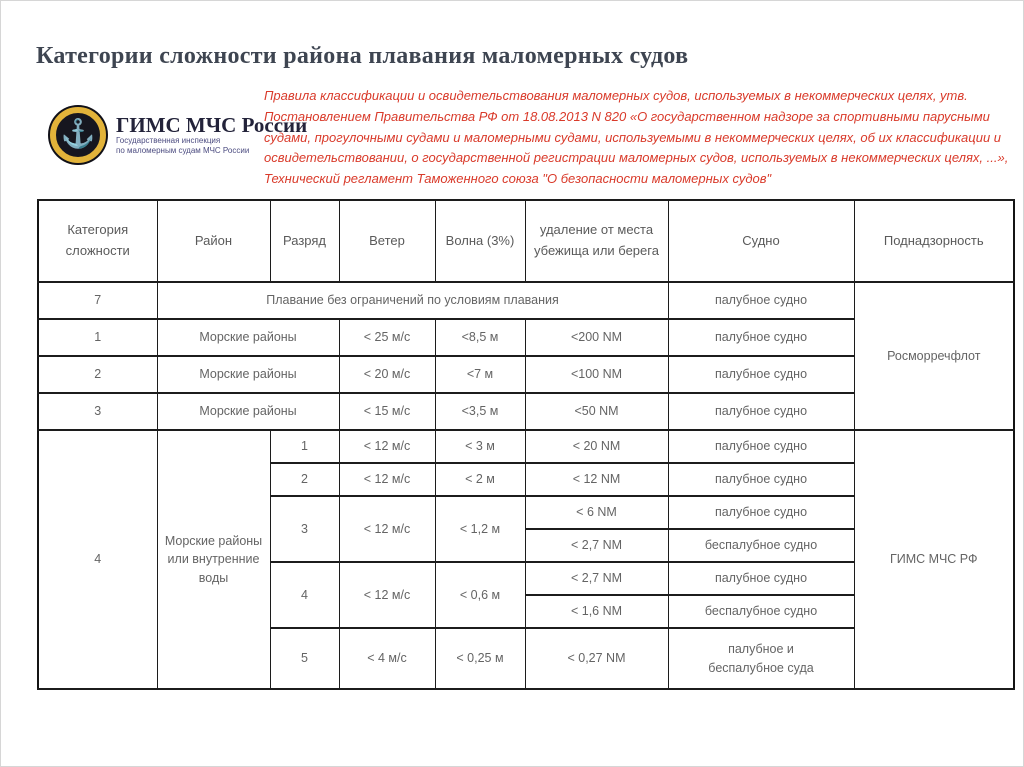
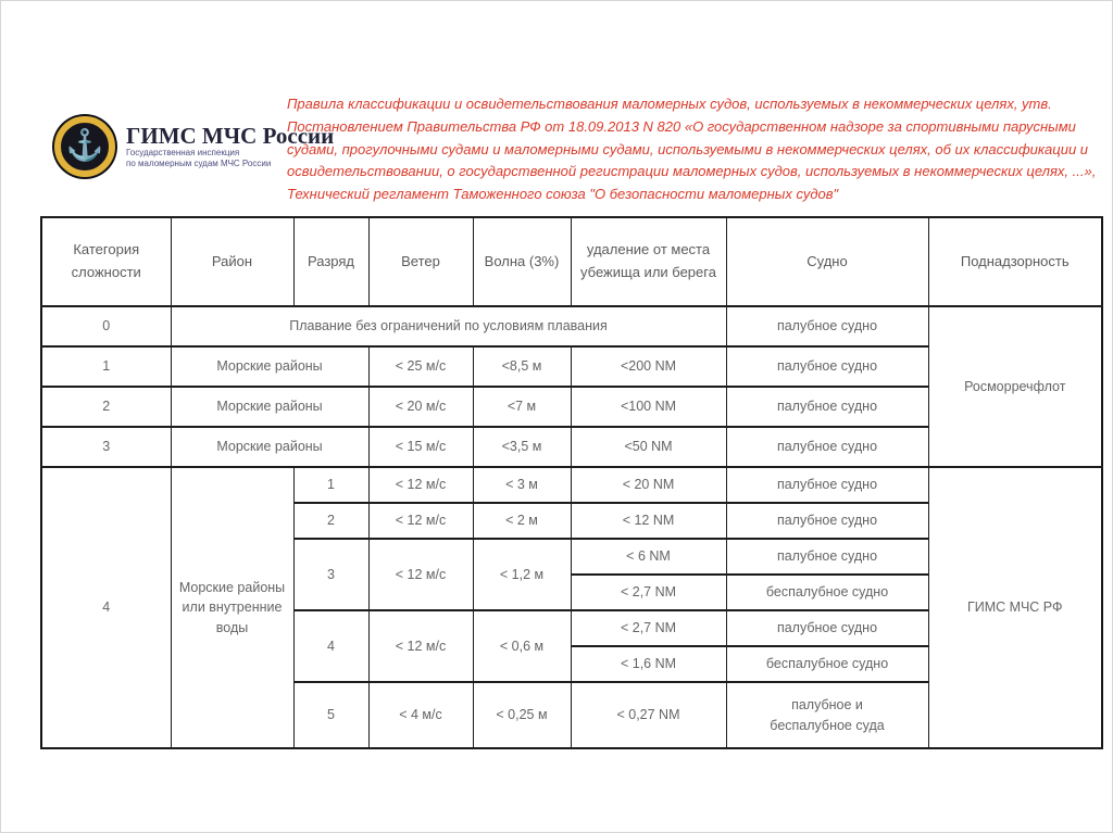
- Категории сложности района плавания маломерных судов
  ⚓
  ГИМС МЧС России
  Государственная инспекция
  по маломерным судам МЧС России
- Правила классификации и освидетельствования маломерных судов, используемых в некоммерческих целях, утв. Постановлением Правительства РФ от 18.08.2013 N 820 «О государственном надзоре за спортивными парусными судами, прогулочными судами и маломерными судами, используемыми в некоммерческих целях, об их классификации и освидетельствовании, о государственной регистрации маломерных судов, используемых в некоммерческих целях, ...», Технический регламент Таможенного союза "О безопасности маломерных судов"
+ Правила классификации и освидетельствования маломерных судов, используемых в некоммерческих целях, утв. Постановлением Правительства РФ от 18.09.2013 N 820 «О государственном надзоре за спортивными парусными судами, прогулочными судами и маломерными судами, используемыми в некоммерческих целях, об их классификации и освидетельствовании, о государственной регистрации маломерных судов, используемых в некоммерческих целях, ...», Технический регламент Таможенного союза "О безопасности маломерных судов"
  Категория сложности	Район	Разряд	Ветер	Волна (3%)	удаление от места убежища или берега	Судно	Поднадзорность
- 7	Плавание без ограничений по условиям плавания	палубное судно	Росморречфлот
+ 0	Плавание без ограничений по условиям плавания	палубное судно	Росморречфлот
  1	Морские районы	< 25 м/с	<8,5 м	<200 NM	палубное судно
  2	Морские районы	< 20 м/с	<7 м	<100 NM	палубное судно
  3	Морские районы	< 15 м/с	<3,5 м	<50 NM	палубное судно
  4	Морские районы или внутренние воды	1	< 12 м/с	< 3 м	< 20 NM	палубное судно	ГИМС МЧС РФ
  2	< 12 м/с	< 2 м	< 12 NM	палубное судно
  3	< 12 м/с	< 1,2 м	< 6 NM	палубное судно
  < 2,7 NM	беспалубное судно
  4	< 12 м/с	< 0,6 м	< 2,7 NM	палубное судно
  < 1,6 NM	беспалубное судно
  5	< 4 м/с	< 0,25 м	< 0,27 NM	палубное и беспалубное суда
